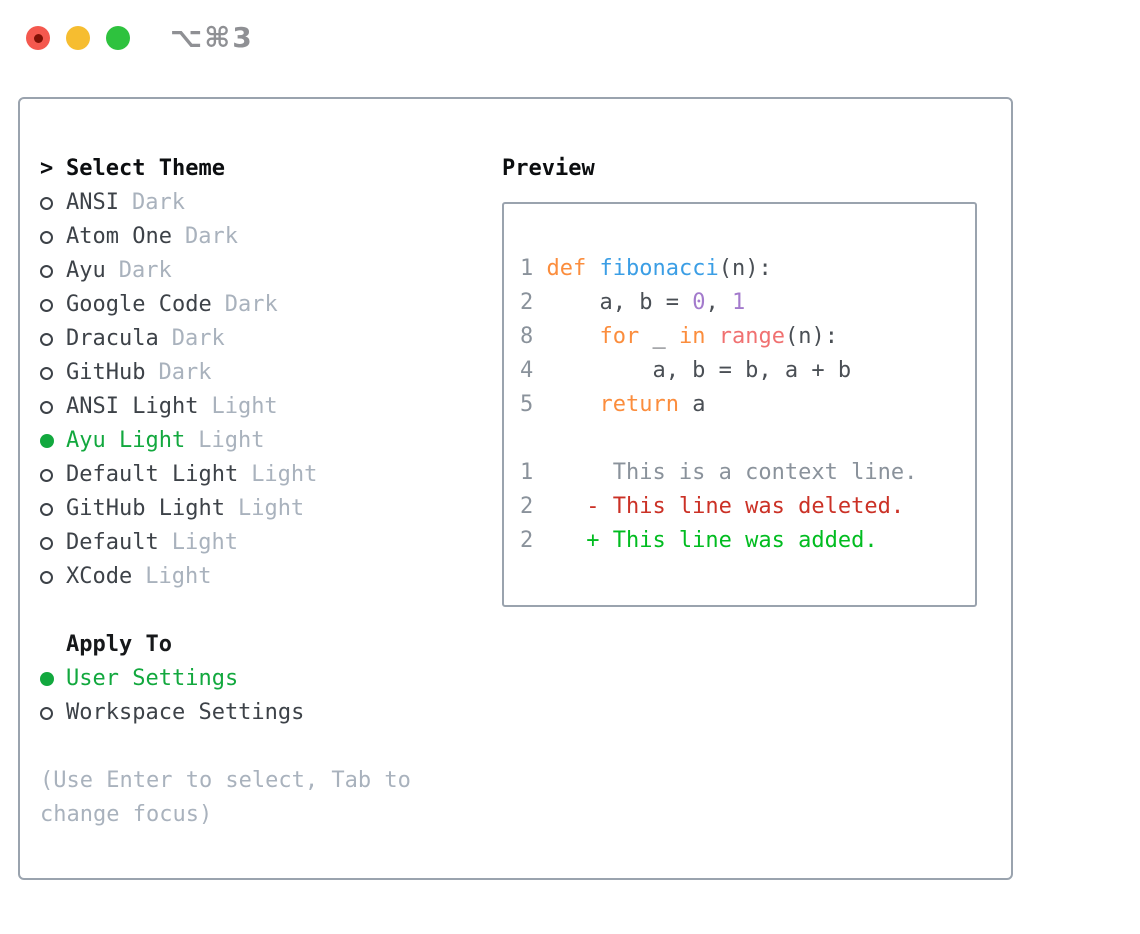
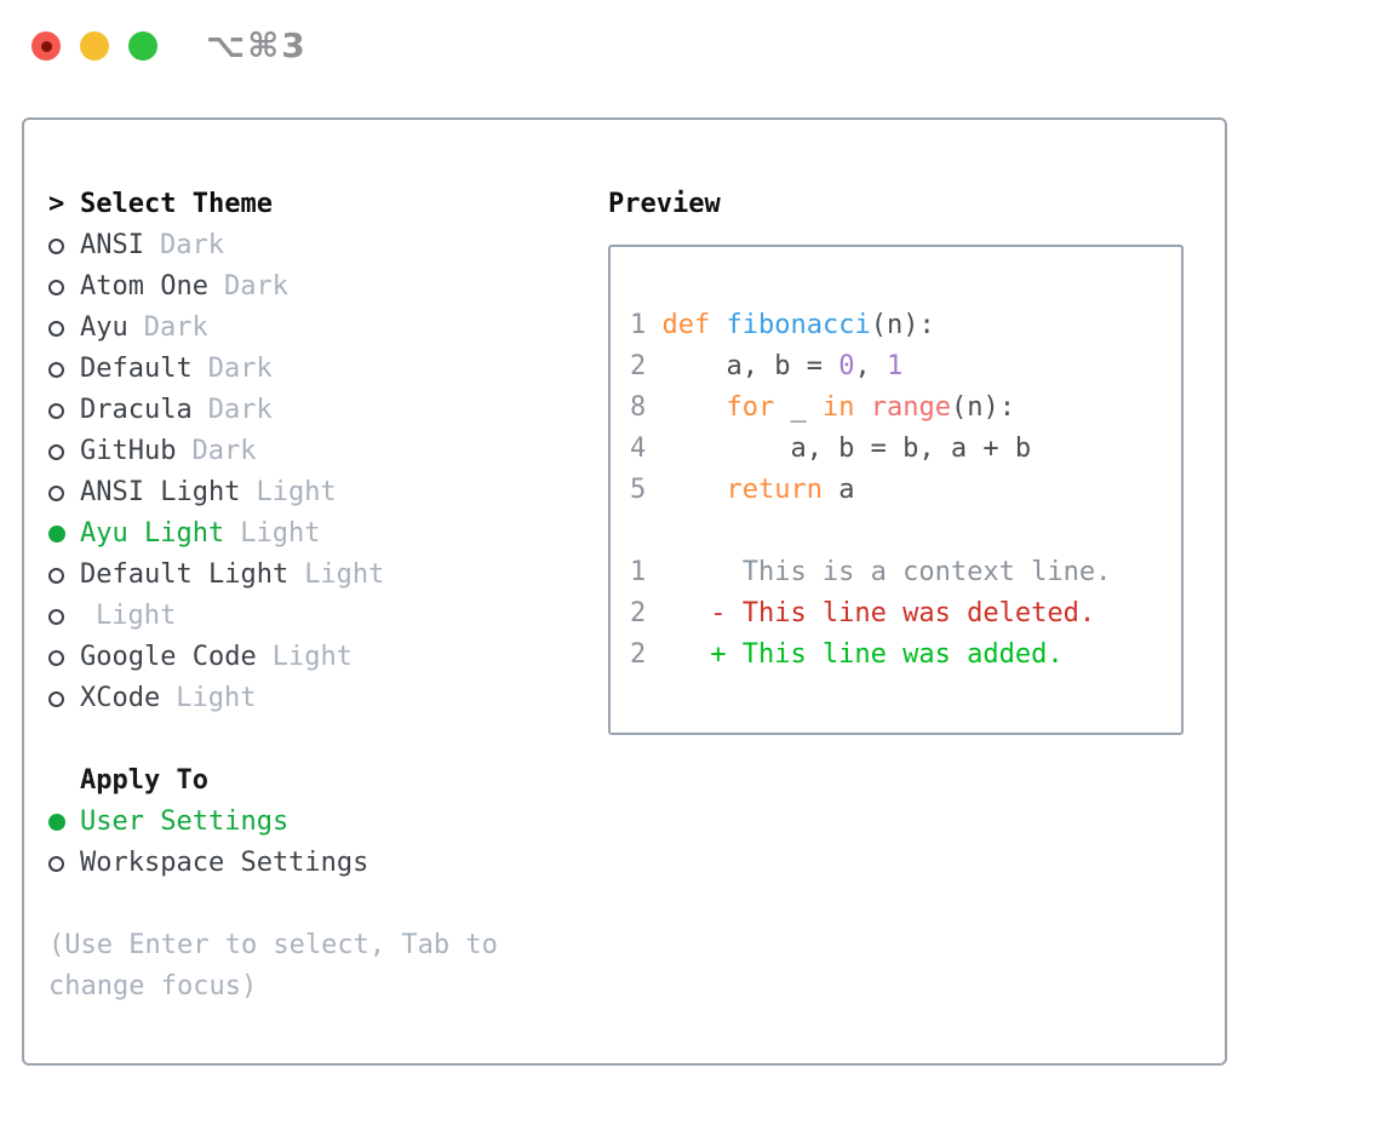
  ⌥⌘3
  >
  Select Theme
  ANSI
  Dark
  Atom One
  Dark
  Ayu
  Dark
- Google Code
+ Default
  Dark
  Dracula
  Dark
  GitHub
  Dark
  ANSI Light
  Light
  Ayu Light
  Light
  Default Light
  Light
- GitHub Light
  Light
- Default
+ Google Code
  Light
  XCode
  Light
  Apply To
  User Settings
  Workspace Settings
  (Use Enter to select, Tab to change focus)
  Preview
  1 def fibonacci(n):
  2 a, b = 0, 1
  8 for _ in range(n):
  4 a, b = b, a + b
  5 return a
  1 This is a context line.
  2 - This line was deleted.
  2 + This line was added.
